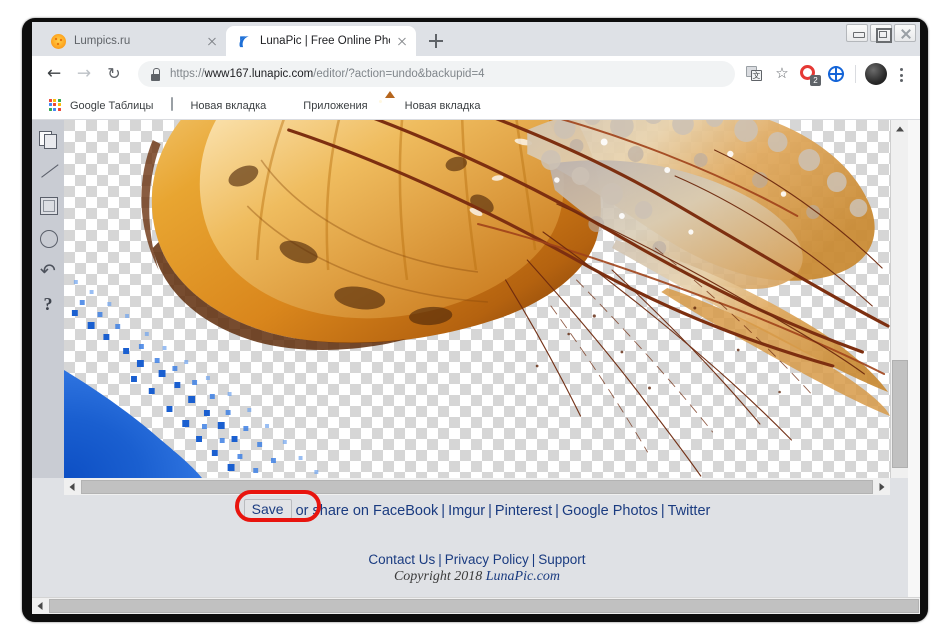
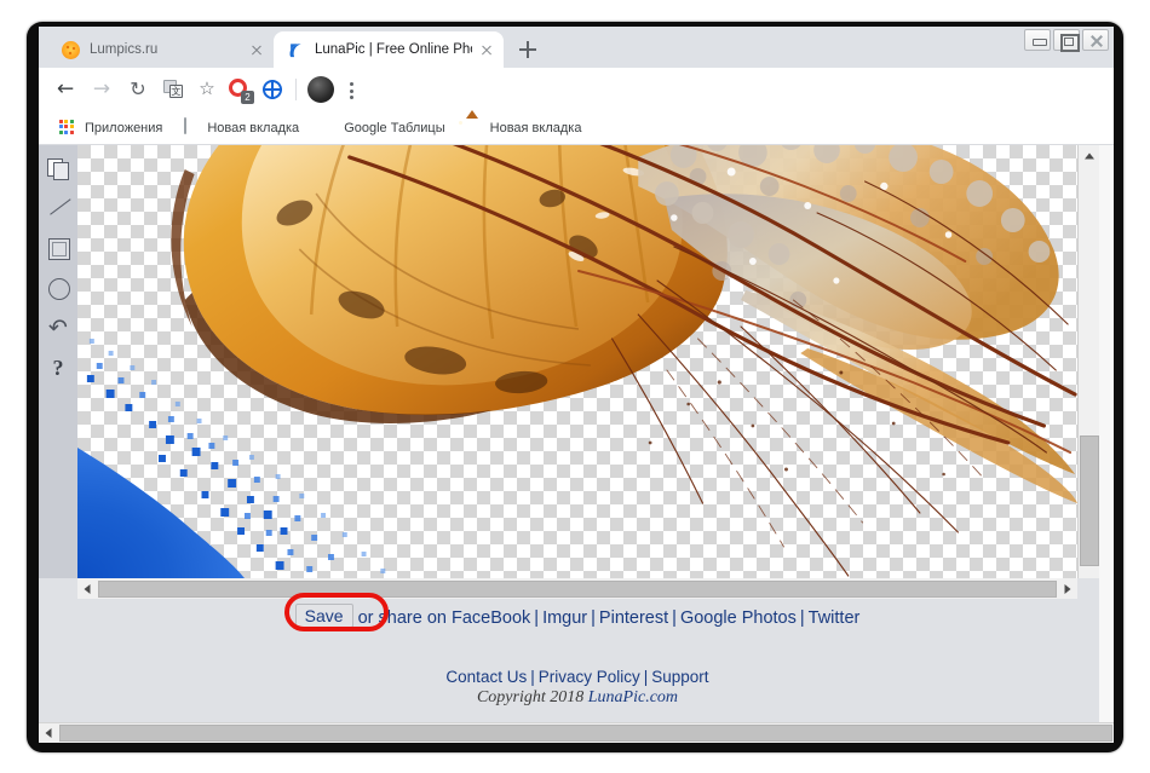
  Lumpics.ru
  LunaPic | Free Online Ph
  ←
  →
  ↻
- https://www167.lunapic.com/editor/?action=undo&backupid=4
  文
  ☆
  2
- Google Таблицы
+ Приложения
  Новая вкладка
- Приложения
+ Google Таблицы
  Новая вкладка
  ↶
  ?
  Save or share on FaceBook | Imgur | Pinterest | Google Photos | Twitter
  Contact Us | Privacy Policy | Support
  Copyright 2018 LunaPic.com
